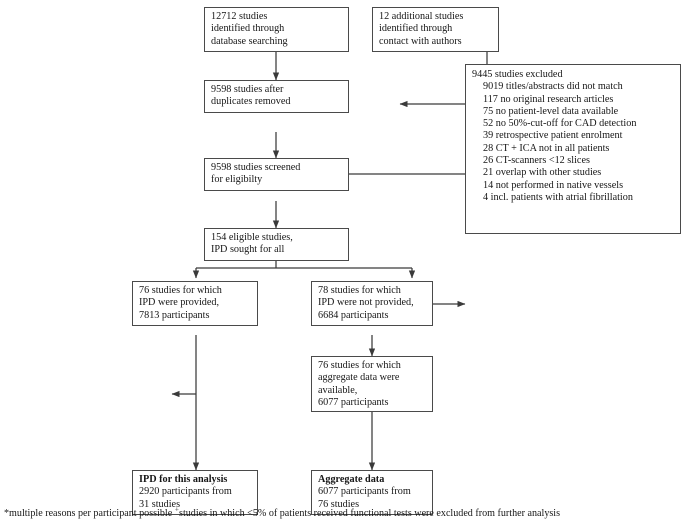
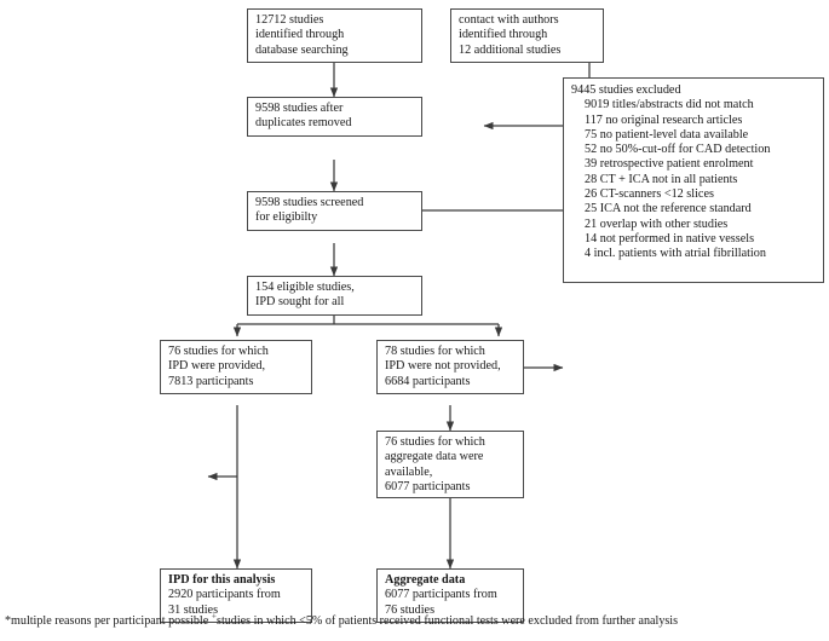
  12712 studies
  identified through
  database searching
- 12 additional studies
+ contact with authors
  identified through
- contact with authors
+ 12 additional studies
  9598 studies after
  duplicates removed
  9445 studies excluded
  9019 titles/abstracts did not match
  117 no original research articles
  75 no patient-level data available
  52 no 50%-cut-off for CAD detection
  39 retrospective patient enrolment
  28 CT + ICA not in all patients
  26 CT-scanners <12 slices
+ 25 ICA not the reference standard
  21 overlap with other studies
  14 not performed in native vessels
  4 incl. patients with atrial fibrillation
  9598 studies screened
  for eligibilty
  154 eligible studies,
  IPD sought for all
  76 studies for which
  IPD were provided,
  7813 participants
  78 studies for which
  IPD were not provided,
  6684 participants
  76 studies for which
  aggregate data were
  available,
  6077 participants
  IPD for this analysis
  2920 participants from
  31 studies
  Aggregate data
  6077 participants from
  76 studies
  *multiple reasons per participant possible +studies in which <5% of patients received functional tests were excluded from further analysis
